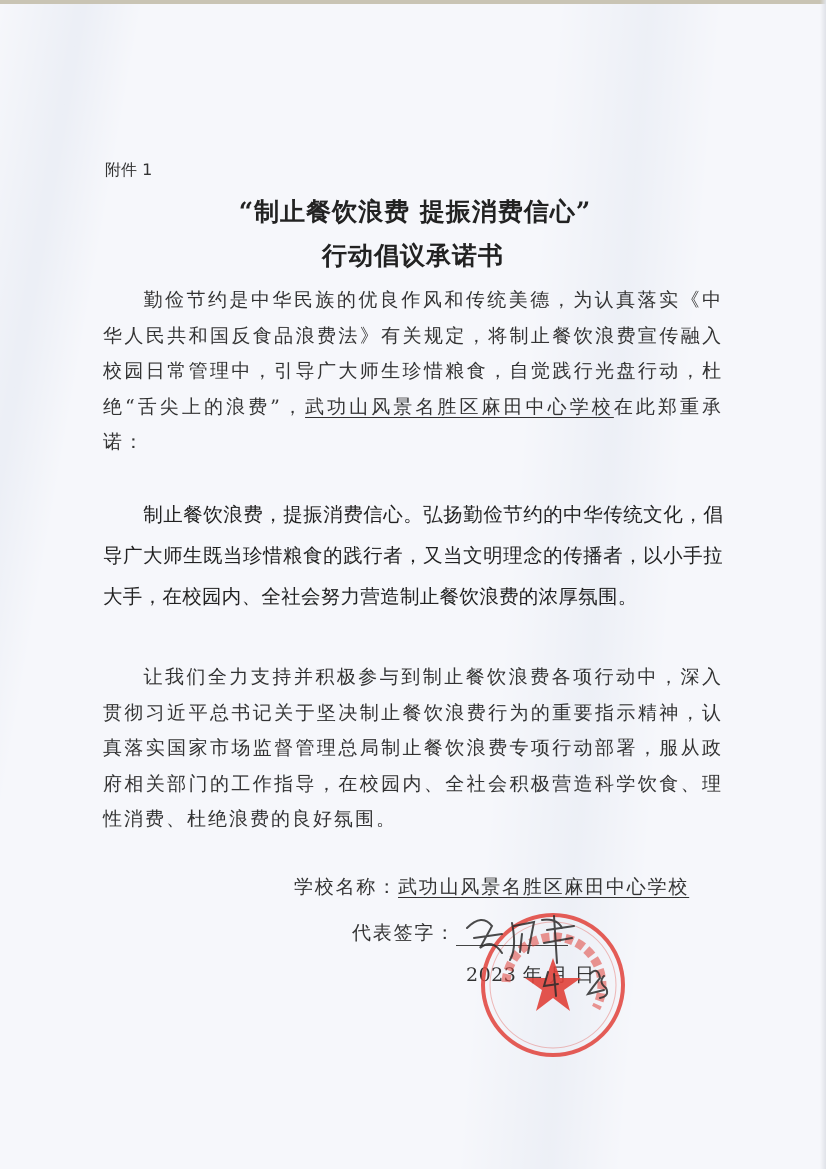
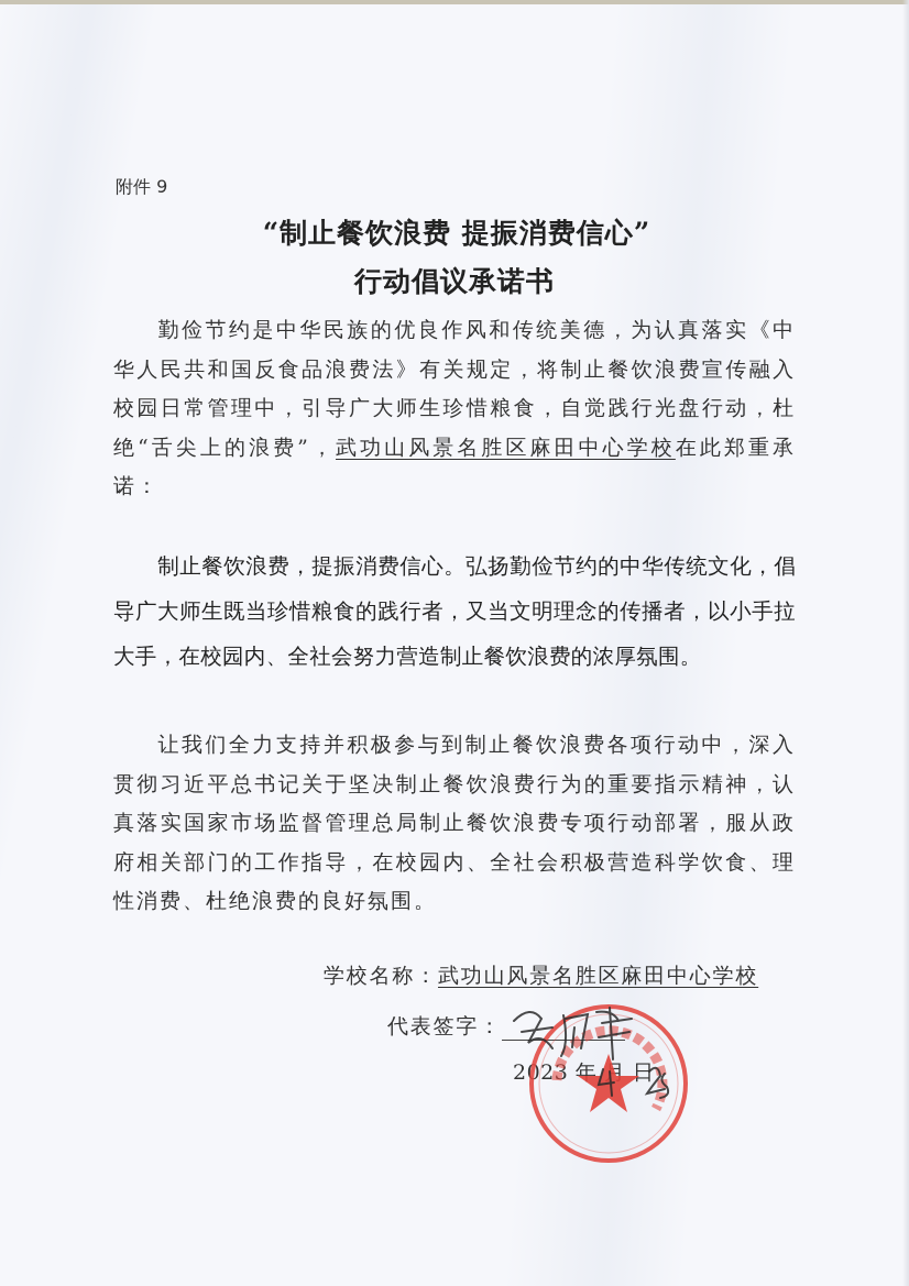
- 附件 1
+ 附件 9
  “制止餐饮浪费 提振消费信心”
  行动倡议承诺书
  勤俭节约是中华民族的优良作风和传统美德，为认真落实《中华人民共和国反食品浪费法》有关规定，将制止餐饮浪费宣传融入校园日常管理中，引导广大师生珍惜粮食，自觉践行光盘行动，杜绝“舌尖上的浪费”，武功山风景名胜区麻田中心学校在此郑重承诺：
  制止餐饮浪费，提振消费信心。弘扬勤俭节约的中华传统文化，倡导广大师生既当珍惜粮食的践行者，又当文明理念的传播者，以小手拉大手，在校园内、全社会努力营造制止餐饮浪费的浓厚氛围。
  让我们全力支持并积极参与到制止餐饮浪费各项行动中，深入贯彻习近平总书记关于坚决制止餐饮浪费行为的重要指示精神，认真落实国家市场监督管理总局制止餐饮浪费专项行动部署，服从政府相关部门的工作指导，在校园内、全社会积极营造科学饮食、理性消费、杜绝浪费的良好氛围。
  学校名称：武功山风景名胜区麻田中心学校
  代表签字：
  2023 年 日
